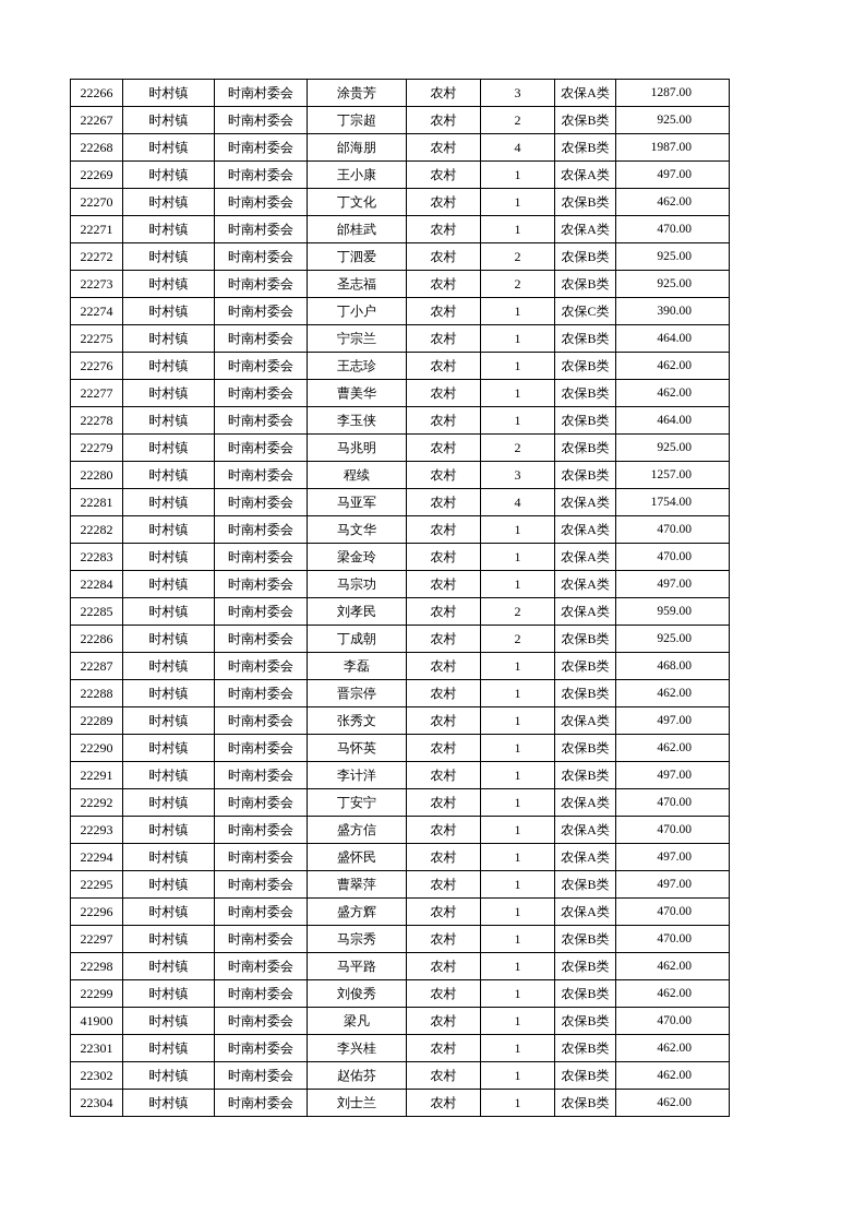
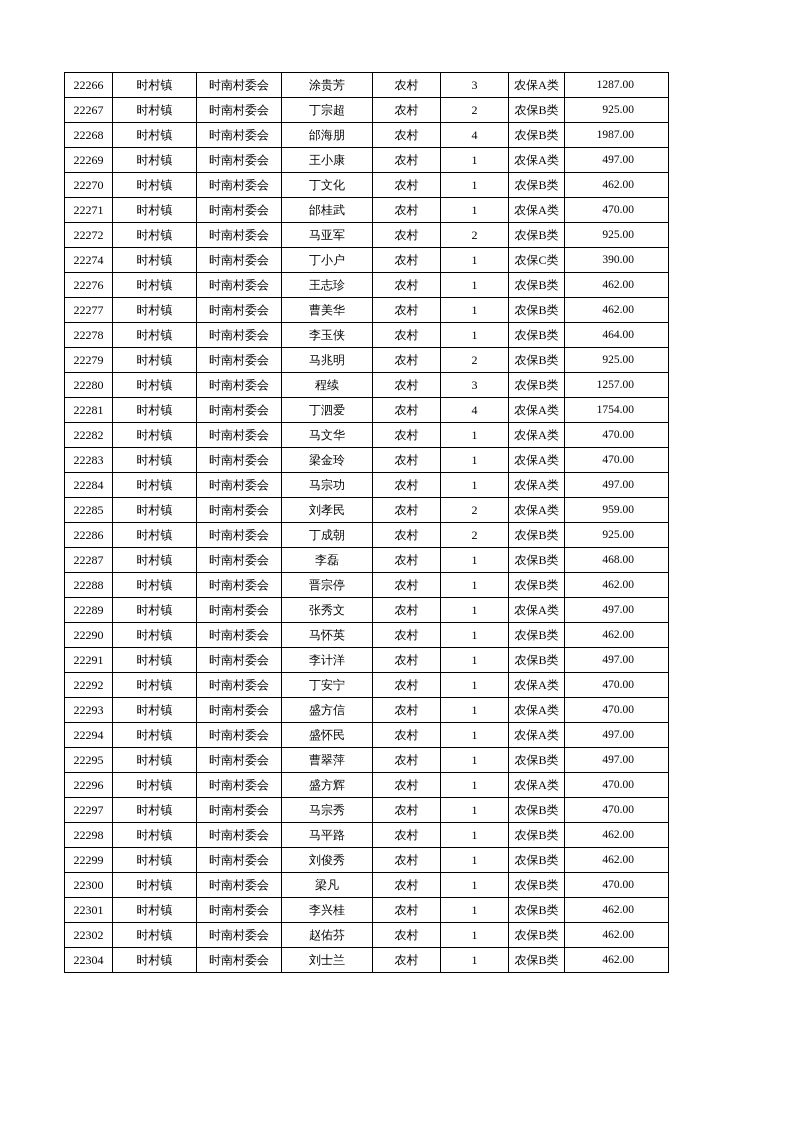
  22266	时村镇	时南村委会	涂贵芳	农村	3	农保A类	1287.00
  22267	时村镇	时南村委会	丁宗超	农村	2	农保B类	925.00
  22268	时村镇	时南村委会	邰海朋	农村	4	农保B类	1987.00
  22269	时村镇	时南村委会	王小康	农村	1	农保A类	497.00
  22270	时村镇	时南村委会	丁文化	农村	1	农保B类	462.00
  22271	时村镇	时南村委会	邰桂武	农村	1	农保A类	470.00
- 22272	时村镇	时南村委会	丁泗爱	农村	2	农保B类	925.00
+ 22272	时村镇	时南村委会	马亚军	农村	2	农保B类	925.00
- 22273	时村镇	时南村委会	圣志福	农村	2	农保B类	925.00
  22274	时村镇	时南村委会	丁小户	农村	1	农保C类	390.00
- 22275	时村镇	时南村委会	宁宗兰	农村	1	农保B类	464.00
  22276	时村镇	时南村委会	王志珍	农村	1	农保B类	462.00
  22277	时村镇	时南村委会	曹美华	农村	1	农保B类	462.00
  22278	时村镇	时南村委会	李玉侠	农村	1	农保B类	464.00
  22279	时村镇	时南村委会	马兆明	农村	2	农保B类	925.00
  22280	时村镇	时南村委会	程续	农村	3	农保B类	1257.00
- 22281	时村镇	时南村委会	马亚军	农村	4	农保A类	1754.00
+ 22281	时村镇	时南村委会	丁泗爱	农村	4	农保A类	1754.00
  22282	时村镇	时南村委会	马文华	农村	1	农保A类	470.00
  22283	时村镇	时南村委会	梁金玲	农村	1	农保A类	470.00
  22284	时村镇	时南村委会	马宗功	农村	1	农保A类	497.00
  22285	时村镇	时南村委会	刘孝民	农村	2	农保A类	959.00
  22286	时村镇	时南村委会	丁成朝	农村	2	农保B类	925.00
  22287	时村镇	时南村委会	李磊	农村	1	农保B类	468.00
  22288	时村镇	时南村委会	晋宗停	农村	1	农保B类	462.00
  22289	时村镇	时南村委会	张秀文	农村	1	农保A类	497.00
  22290	时村镇	时南村委会	马怀英	农村	1	农保B类	462.00
  22291	时村镇	时南村委会	李计洋	农村	1	农保B类	497.00
  22292	时村镇	时南村委会	丁安宁	农村	1	农保A类	470.00
  22293	时村镇	时南村委会	盛方信	农村	1	农保A类	470.00
  22294	时村镇	时南村委会	盛怀民	农村	1	农保A类	497.00
  22295	时村镇	时南村委会	曹翠萍	农村	1	农保B类	497.00
  22296	时村镇	时南村委会	盛方辉	农村	1	农保A类	470.00
  22297	时村镇	时南村委会	马宗秀	农村	1	农保B类	470.00
  22298	时村镇	时南村委会	马平路	农村	1	农保B类	462.00
  22299	时村镇	时南村委会	刘俊秀	农村	1	农保B类	462.00
- 41900	时村镇	时南村委会	梁凡	农村	1	农保B类	470.00
+ 22300	时村镇	时南村委会	梁凡	农村	1	农保B类	470.00
  22301	时村镇	时南村委会	李兴桂	农村	1	农保B类	462.00
  22302	时村镇	时南村委会	赵佑芬	农村	1	农保B类	462.00
  22304	时村镇	时南村委会	刘士兰	农村	1	农保B类	462.00
